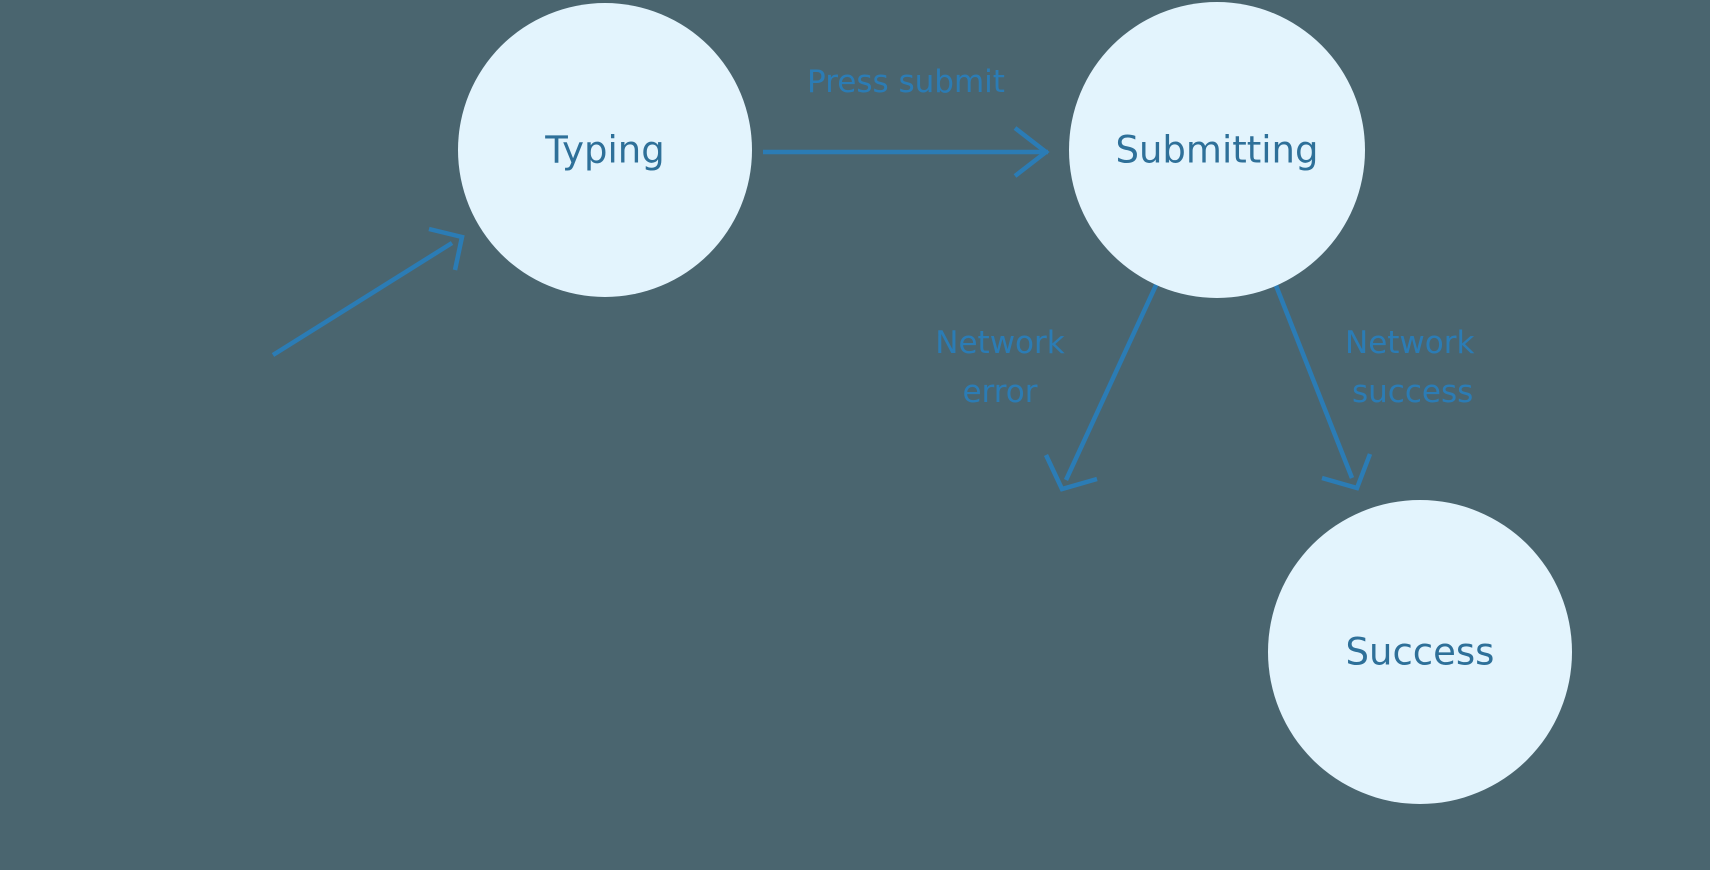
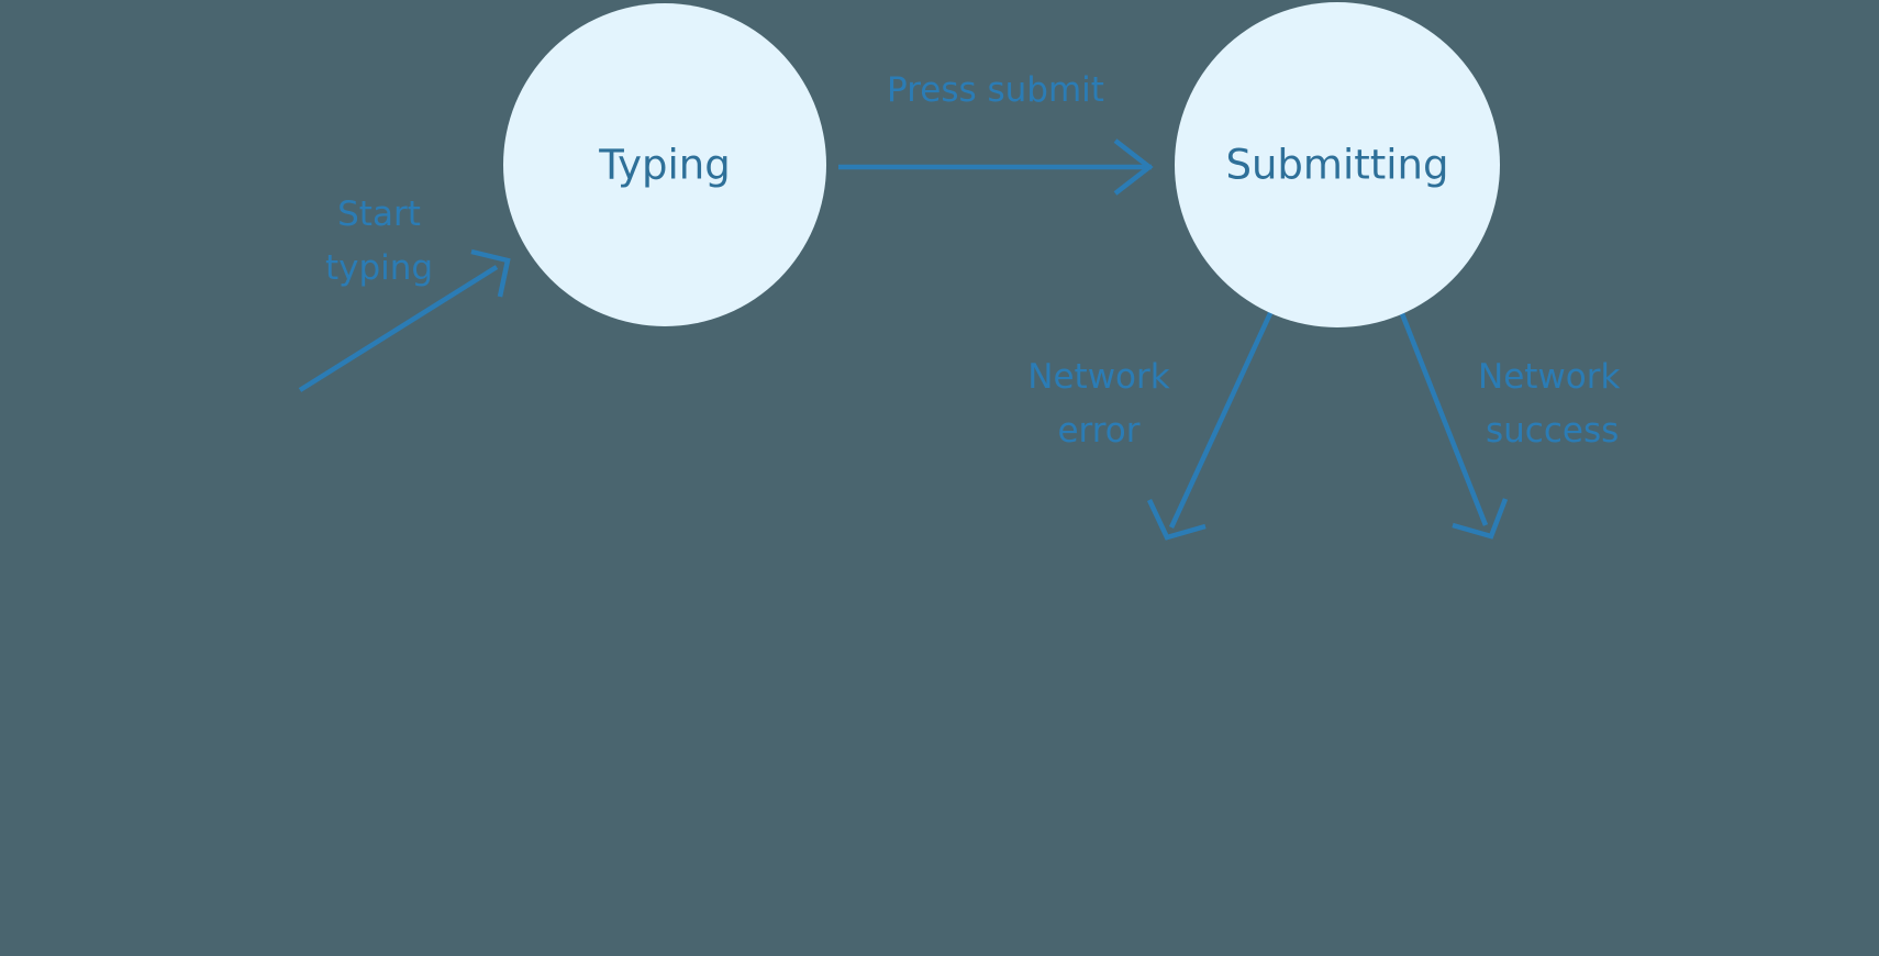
+ Start
+ typing
  Press submit
  Network
  error
  Network
  success
  Typing
  Submitting
- Success
